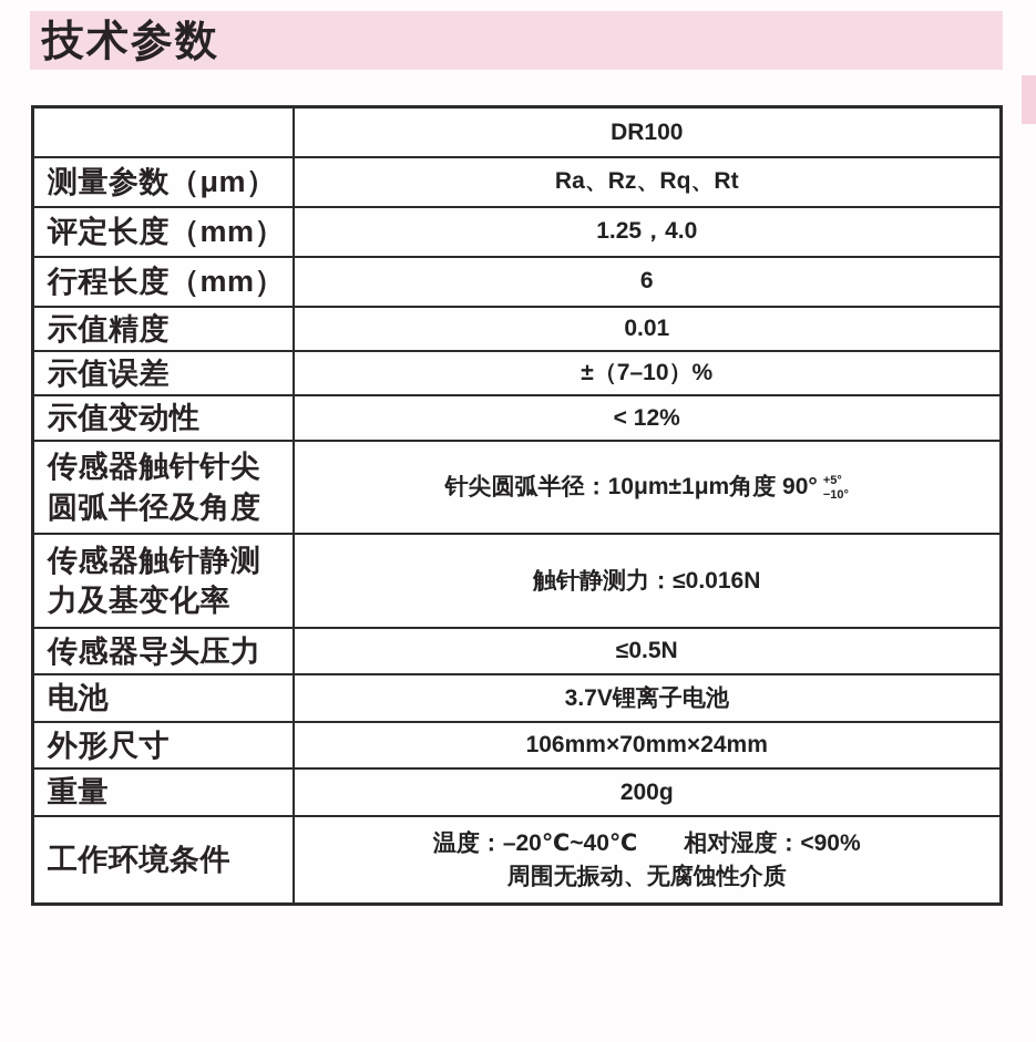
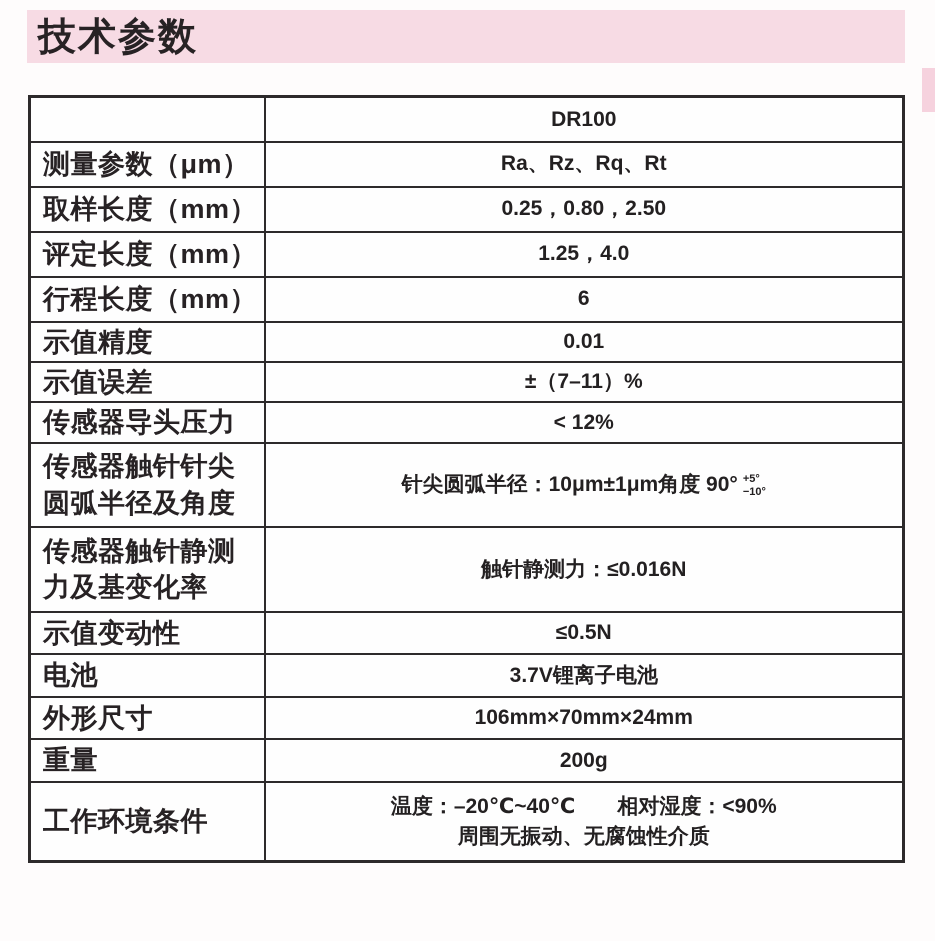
  技术参数
  	DR100
  测量参数（μm）	Ra、Rz、Rq、Rt
+ 取样长度（mm）	0.25，0.80，2.50
  评定长度（mm）	1.25，4.0
  行程长度（mm）	6
  示值精度	0.01
- 示值误差	±（7–10）%
+ 示值误差	±（7–11）%
- 示值变动性	< 12%
+ 传感器导头压力	< 12%
  传感器触针针尖 圆弧半径及角度	针尖圆弧半径：10μm±1μm角度 90° +5°−10°
  传感器触针静测 力及基变化率	触针静测力：≤0.016N
- 传感器导头压力	≤0.5N
+ 示值变动性	≤0.5N
  电池	3.7V锂离子电池
  外形尺寸	106mm×70mm×24mm
  重量	200g
  工作环境条件	温度：–20℃~40℃ 相对湿度：<90% 周围无振动、无腐蚀性介质
